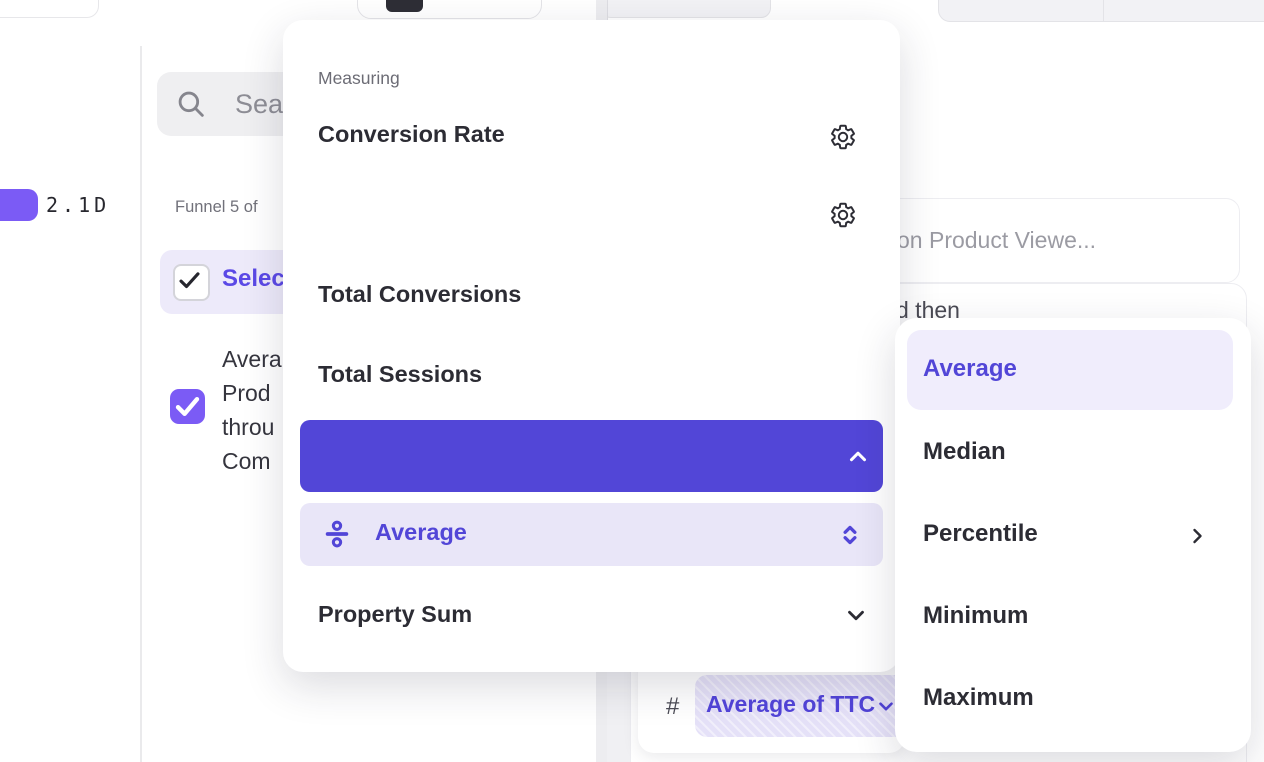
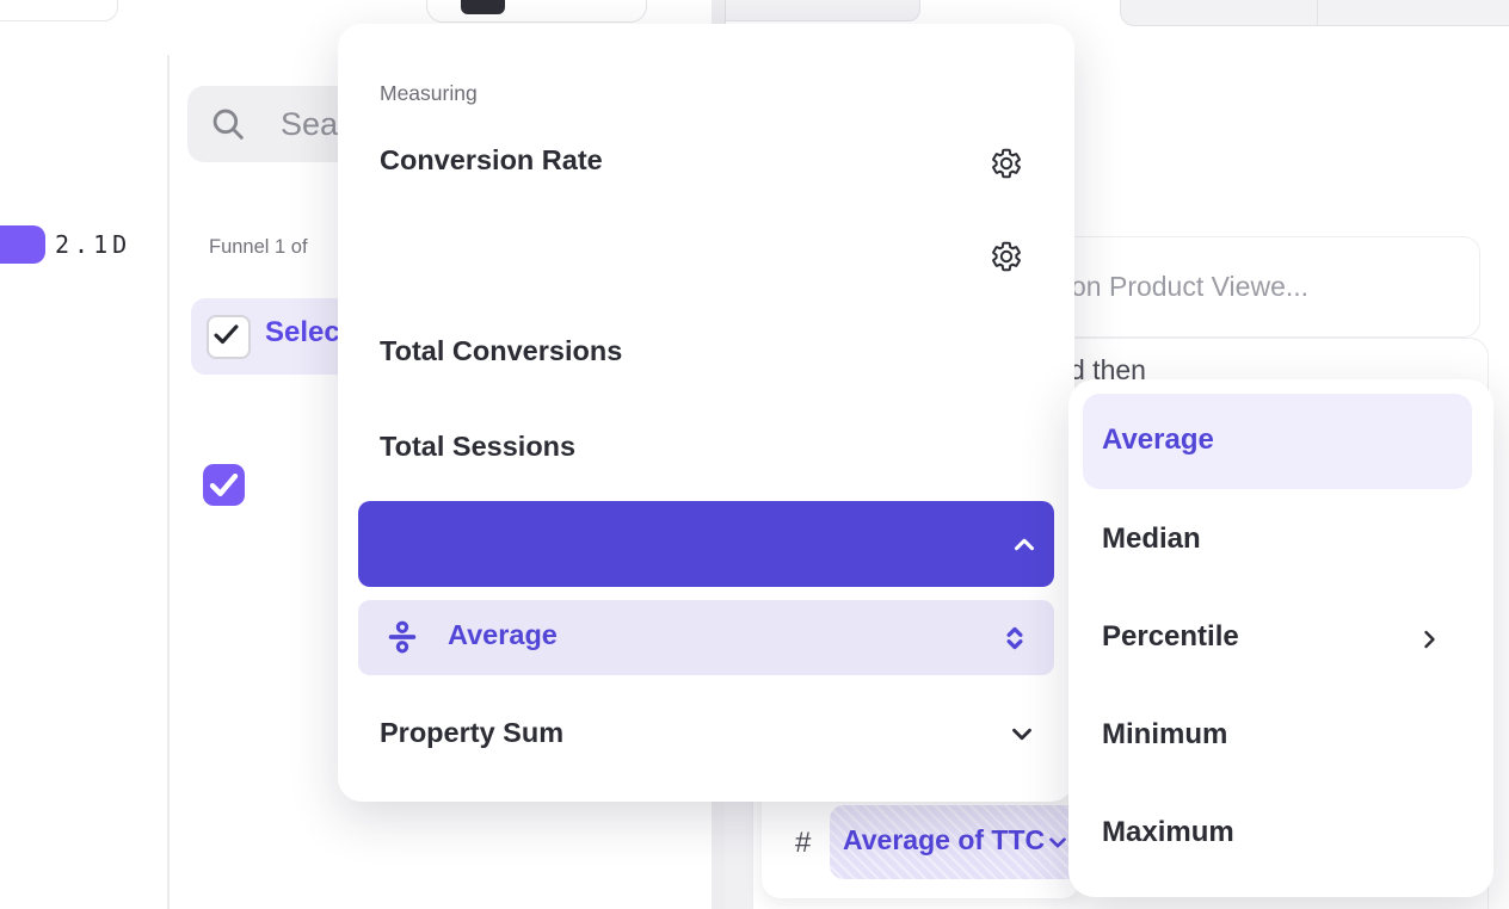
  2.1D
  Sea
- Funnel 5 of
+ Funnel 1 of
  Selec
- Avera
- Prod
- throu
- Com
  on Product Viewe...
  d then
  #
  Average of TTC
  Measuring
  Conversion Rate
  Total Conversions
  Total Sessions
  Average
  Property Sum
  Average
  Median
  Percentile
  Minimum
  Maximum
